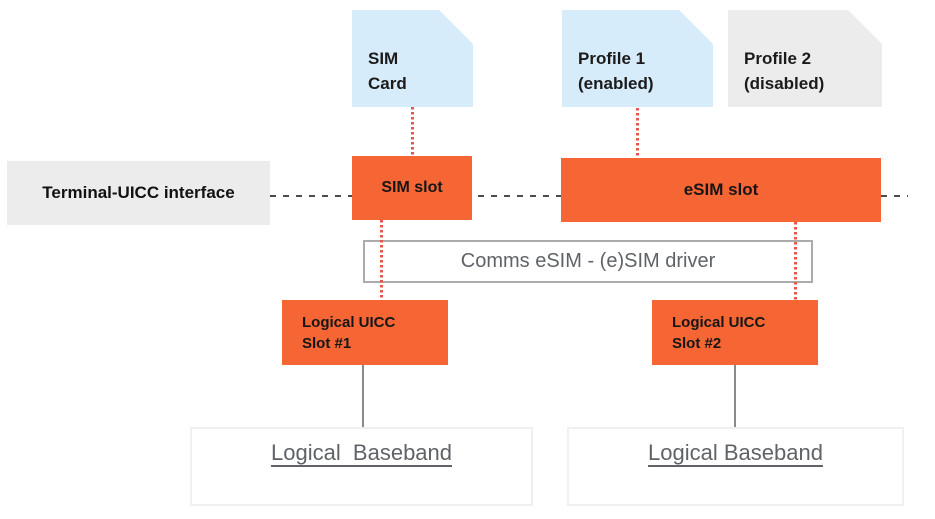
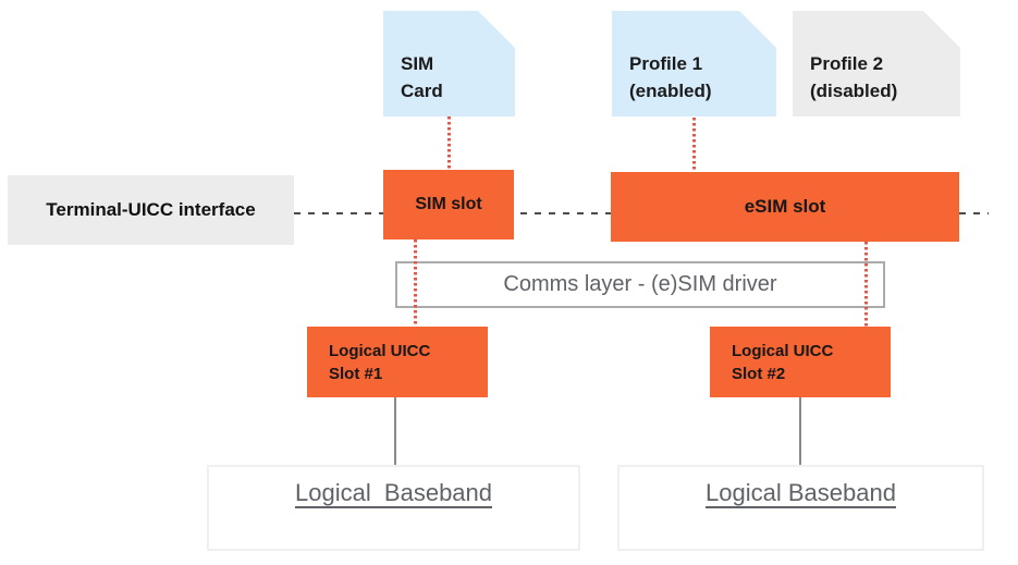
  SIM
  Card
  Profile 1
  (enabled)
  Profile 2
  (disabled)
  Terminal-UICC interface
  SIM slot
  eSIM slot
- Comms eSIM - (e)SIM driver
+ Comms layer - (e)SIM driver
  Logical UICC
  Slot #1
  Logical UICC
  Slot #2
  Logical Baseband
  Logical Baseband
